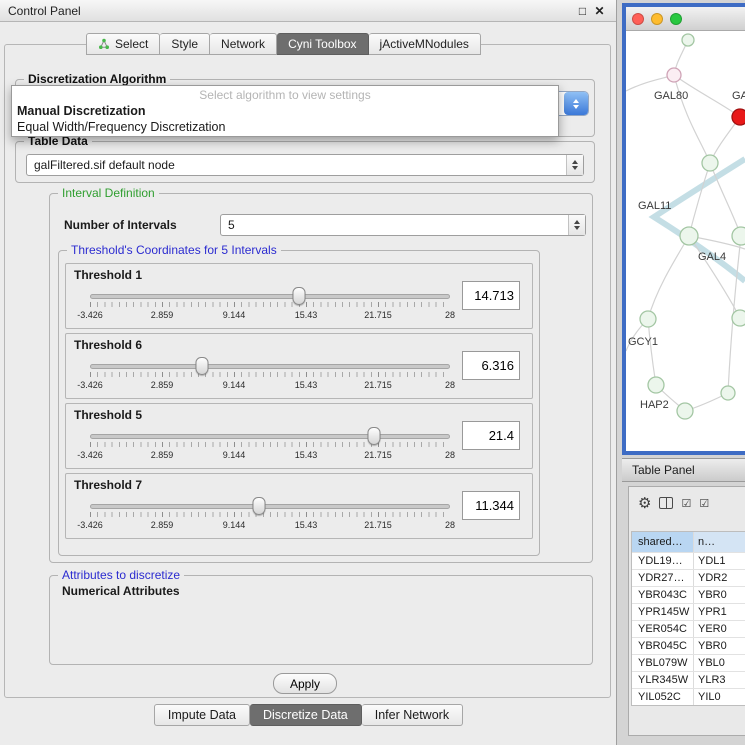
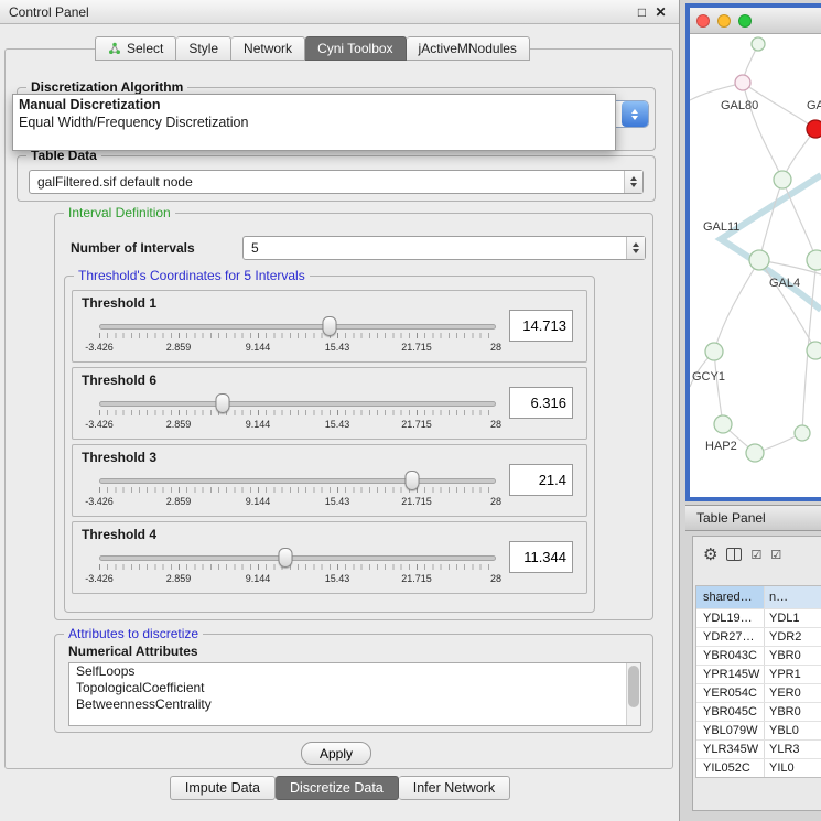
  Control Panel
  □
  ✕
  Select
  Style
  Network
  Cyni Toolbox
  jActiveMNodules
  Discretization Algorithm
- Select algorithm to view settings
  Manual Discretization
  Equal Width/Frequency Discretization
  Table Data
  galFiltered.sif default node
  Interval Definition
  Number of Intervals
  5
  Threshold's Coordinates for 5 Intervals
  Threshold 1
  -3.426
  2.859
  9.144
  15.43
  21.715
  28
  14.713
  Threshold 6
  -3.426
  2.859
  9.144
  15.43
  21.715
  28
  6.316
- Threshold 5
+ Threshold 3
  -3.426
  2.859
  9.144
  15.43
  21.715
  28
  21.4
- Threshold 7
+ Threshold 4
  -3.426
  2.859
  9.144
  15.43
  21.715
  28
  11.344
  Attributes to discretize
  Numerical Attributes
+ SelfLoops
+ TopologicalCoefficient
+ BetweennessCentrality
  Apply
  Impute Data
  Discretize Data
  Infer Network
  GAL80
  GA
  GAL11
  GAL4
  GCY1
  HAP2
  Table Panel
  ⚙
  ☑
  ☑
  shared…
  n…
  YDL19…
  YDL1
  YDR27…
  YDR2
  YBR043C
  YBR0
  YPR145W
  YPR1
  YER054C
  YER0
  YBR045C
  YBR0
  YBL079W
  YBL0
  YLR345W
  YLR3
  YIL052C
  YIL0
